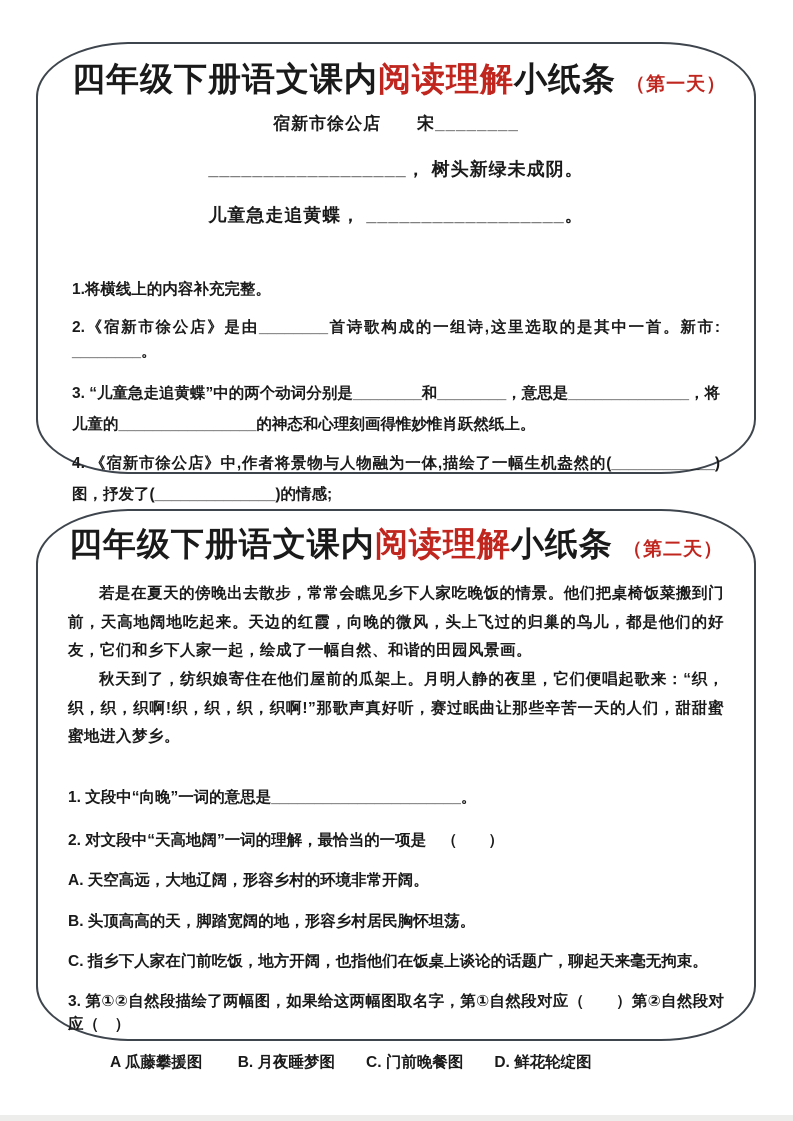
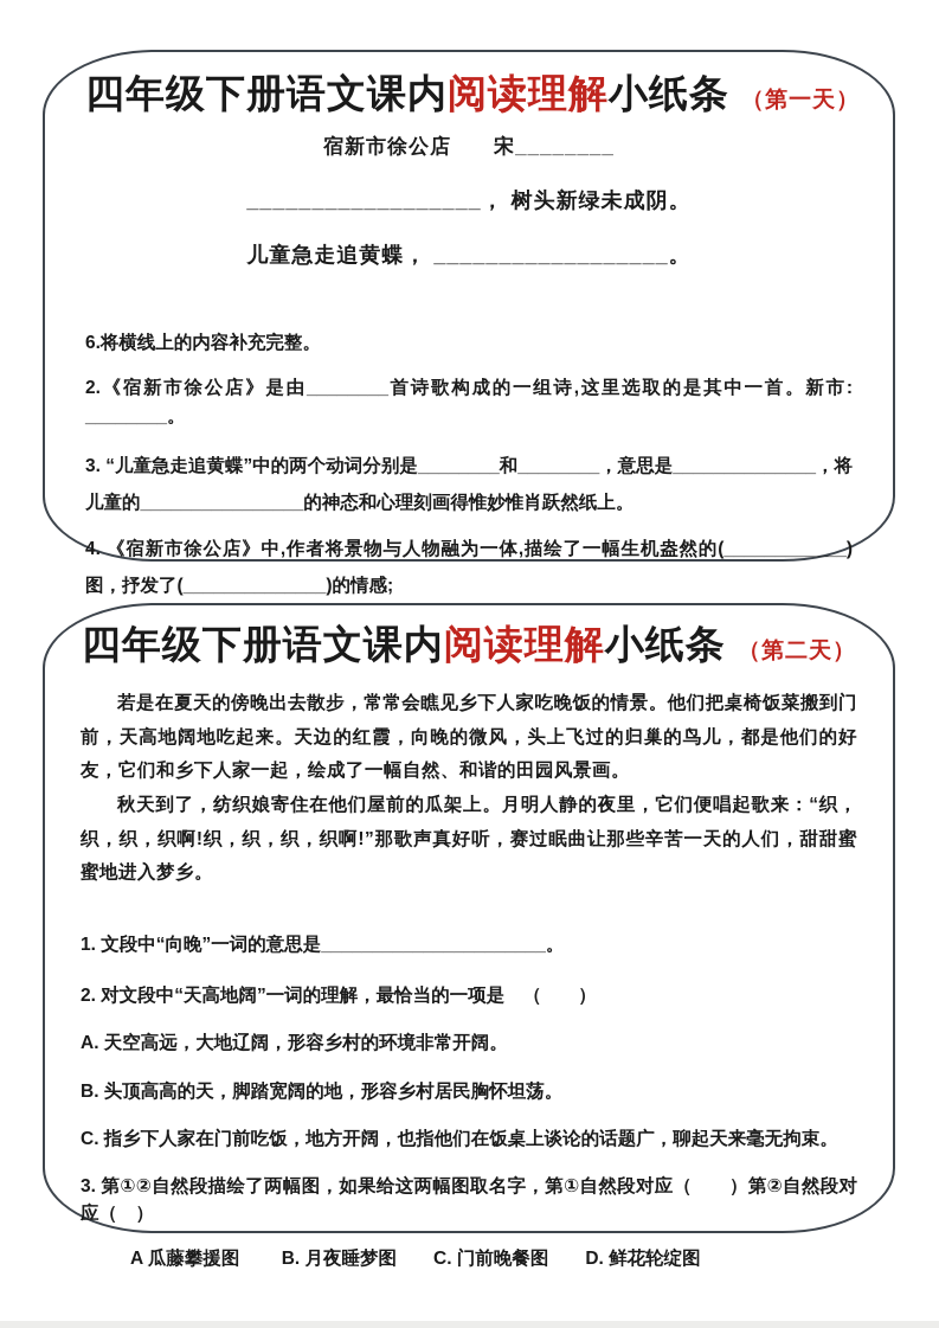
  四年级下册语文课内阅读理解小纸条 （第一天）
  宿新市徐公店 宋________
  __________________， 树头新绿未成阴。
  儿童急走追黄蝶， __________________。
- 1.将横线上的内容补充完整。
+ 6.将横线上的内容补充完整。
  2.《宿新市徐公店》是由________首诗歌构成的一组诗,这里选取的是其中一首。新市: ________。
  3. “儿童急走追黄蝶”中的两个动词分别是________和________，意思是______________，将儿童的________________的神态和心理刻画得惟妙惟肖跃然纸上。
  4. 《宿新市徐公店》中,作者将景物与人物融为一体,描绘了一幅生机盎然的(____________)图，抒发了(______________)的情感;
  四年级下册语文课内阅读理解小纸条 （第二天）
  若是在夏天的傍晚出去散步，常常会瞧见乡下人家吃晚饭的情景。他们把桌椅饭菜搬到门前，天高地阔地吃起来。天边的红霞，向晚的微风，头上飞过的归巢的鸟儿，都是他们的好友，它们和乡下人家一起，绘成了一幅自然、和谐的田园风景画。
  秋天到了，纺织娘寄住在他们屋前的瓜架上。月明人静的夜里，它们便唱起歌来：“织，织，织，织啊!织，织，织，织啊!”那歌声真好听，赛过眠曲让那些辛苦一天的人们，甜甜蜜蜜地进入梦乡。
  1. 文段中“向晚”一词的意思是______________________。
  2. 对文段中“天高地阔”一词的理解，最恰当的一项是 （ ）
  A. 天空高远，大地辽阔，形容乡村的环境非常开阔。
  B. 头顶高高的天，脚踏宽阔的地，形容乡村居民胸怀坦荡。
  C. 指乡下人家在门前吃饭，地方开阔，也指他们在饭桌上谈论的话题广，聊起天来毫无拘束。
  3. 第①②自然段描绘了两幅图，如果给这两幅图取名字，第①自然段对应（ ）第②自然段对应（ ）
  A 瓜藤攀援图 B. 月夜睡梦图 C. 门前晚餐图 D. 鲜花轮绽图
